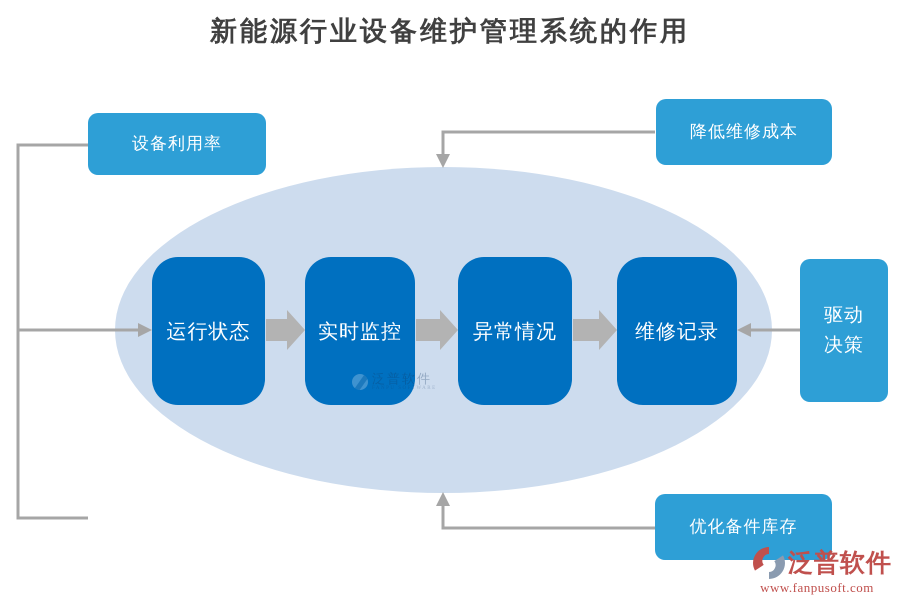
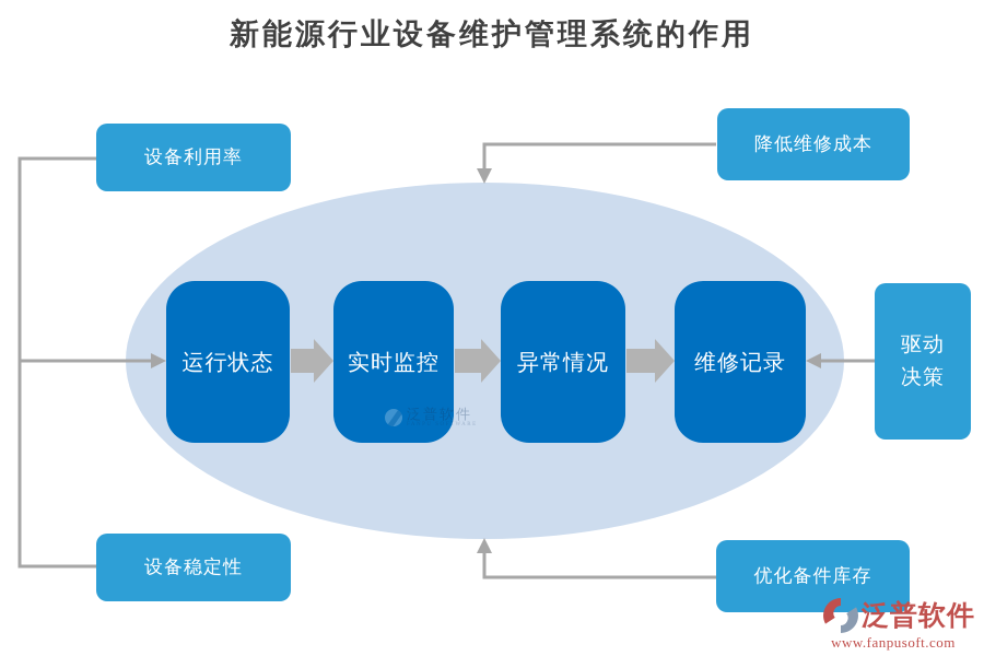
  新能源行业设备维护管理系统的作用
  设备利用率
+ 设备稳定性
  降低维修成本
  优化备件库存
  驱动
  决策
  运行状态
  实时监控
  异常情况
  维修记录
  泛普软件
  泛普软件
  www.fanpusoft.com
